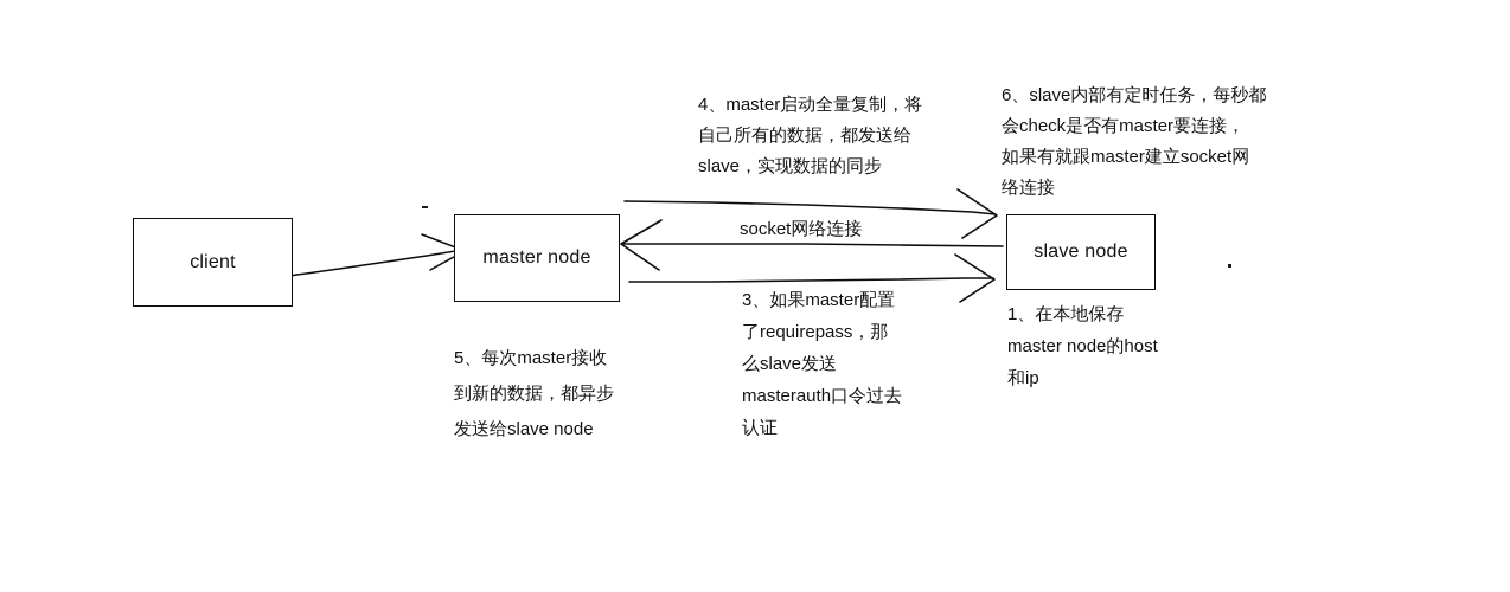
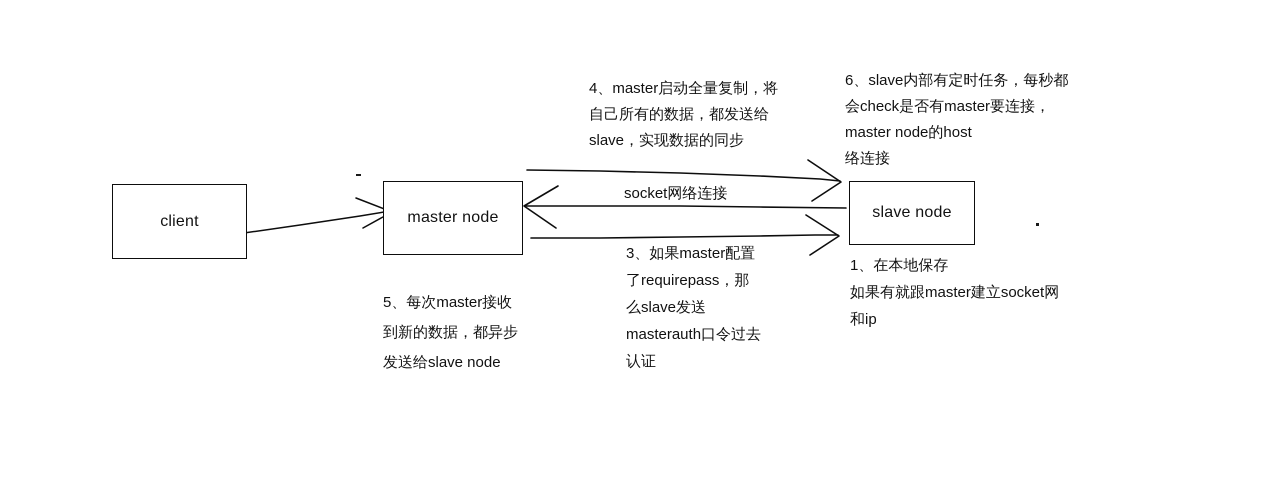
  client
  master node
  slave node
  socket网络连接
  4、master启动全量复制，将
  自己所有的数据，都发送给
  slave，实现数据的同步
  6、slave内部有定时任务，每秒都
  会check是否有master要连接，
- 如果有就跟master建立socket网
+ master node的host
  络连接
  3、如果master配置
  了requirepass，那
  么slave发送
  masterauth口令过去
  认证
  1、在本地保存
- master node的host
+ 如果有就跟master建立socket网
  和ip
  5、每次master接收
  到新的数据，都异步
  发送给slave node
